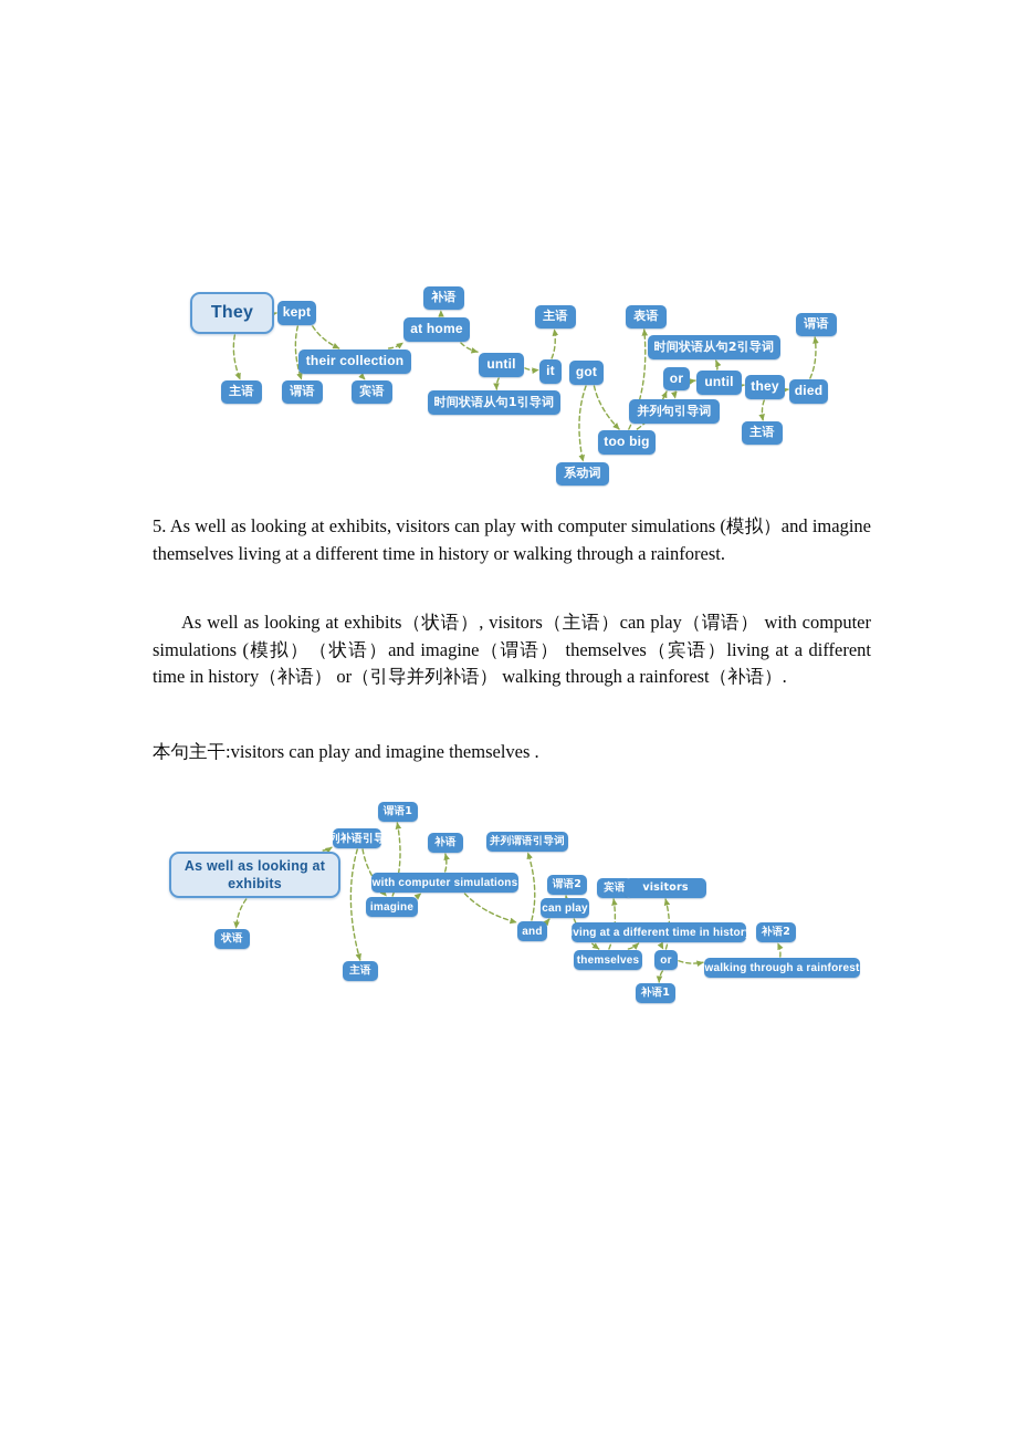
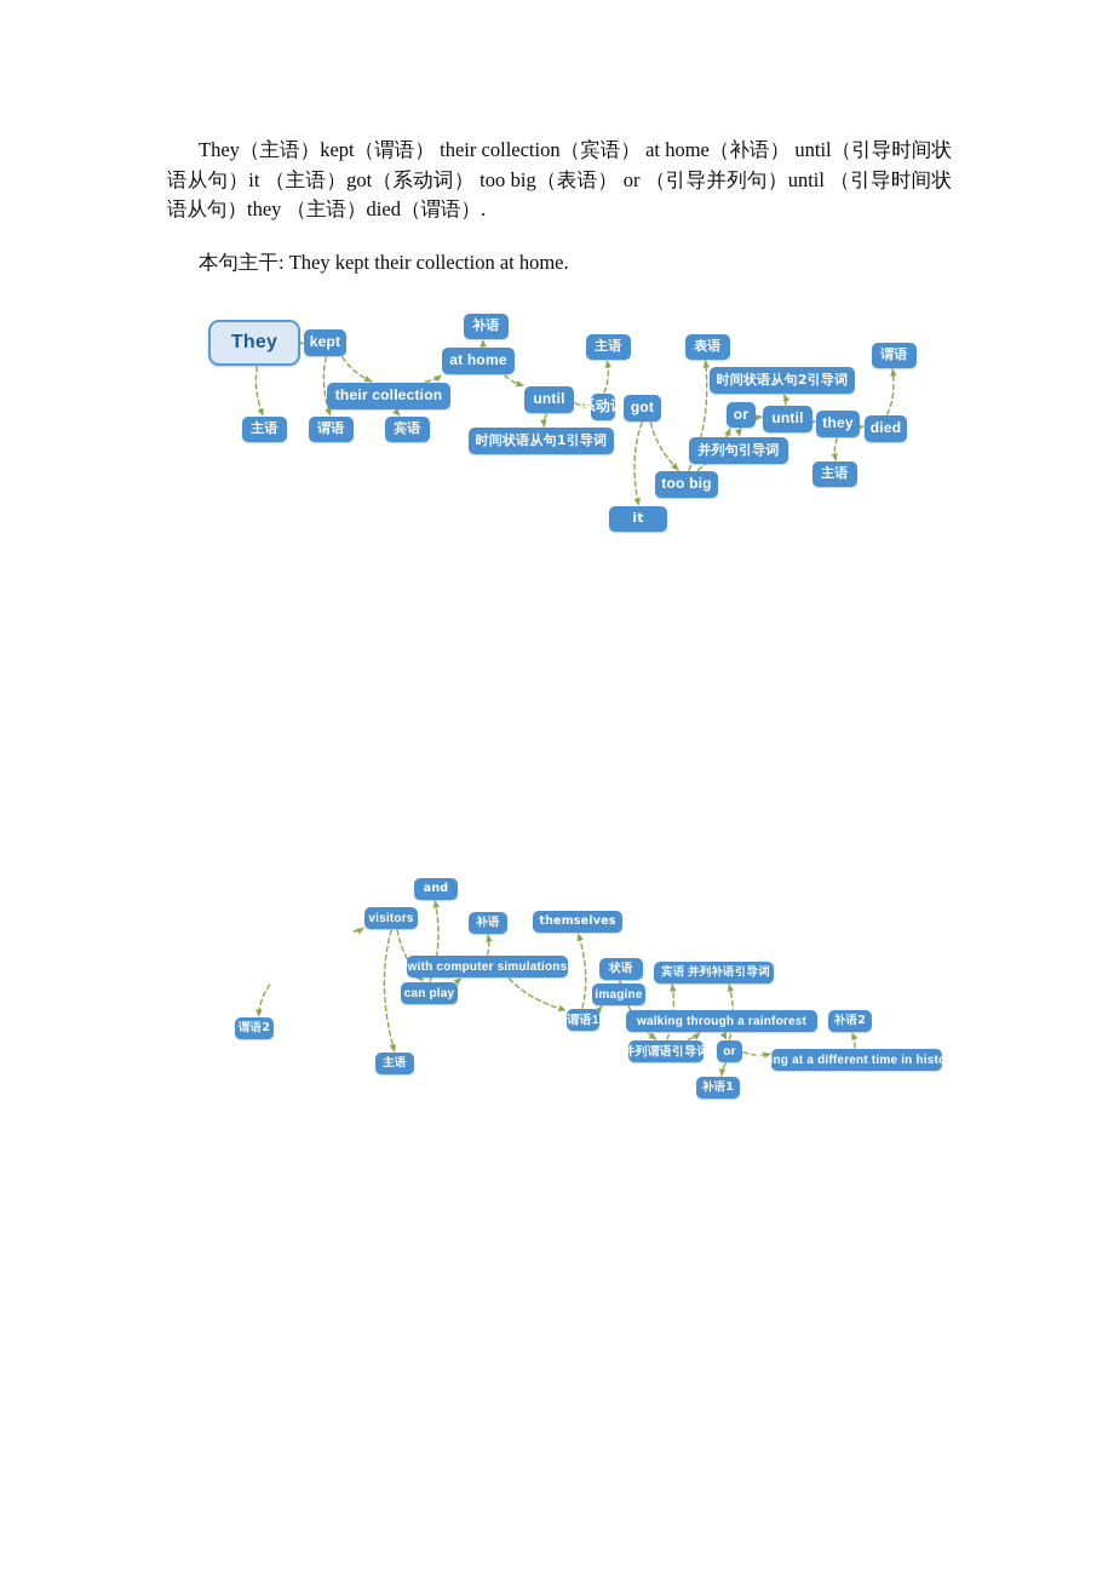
+ They（主语）kept（谓语） their collection（宾语） at home（补语） until（引导时间状语从句）it （主语）got（系动词） too big（表语） or （引导并列句）until （引导时间状语从句）they （主语）died（谓语）.
+ 本句主干: They kept their collection at home.
  They
  主语
  kept
  谓语
  their collection
  宾语
  补语
  at home
  until
  时间状语从句1引导词
  主语
- it
+ 系动词
  got
- 系动词
+ it
  too big
  表语
  并列句引导词
  or
  时间状语从句2引导词
  until
  they
  主语
  died
  谓语
- 5. As well as looking at exhibits, visitors can play with computer simulations (模拟）and imagine themselves living at a different time in history or walking through a rainforest.
- As well as looking at exhibits（状语）, visitors（主语）can play（谓语） with computer simulations (模拟）（状语）and imagine（谓语） themselves（宾语）living at a different time in history（补语） or（引导并列补语） walking through a rainforest（补语）.
- 本句主干:visitors can play and imagine themselves .
- As well as looking at exhibits
- 状语
+ 谓语2
- 并列补语引导词
+ visitors
  主语
- 谓语1
+ and
- imagine
+ can play
  with computer simulations
  补语
- 并列谓语引导词
+ themselves
- and
+ 谓语1
- 谓语2
+ 状语
- can play
+ imagine
  宾语
- visitors
+ 并列补语引导词
- living at a different time in history
+ walking through a rainforest
- themselves
+ 并列谓语引导词
  or
  补语1
- walking through a rainforest
+ living at a different time in history
  补语2
